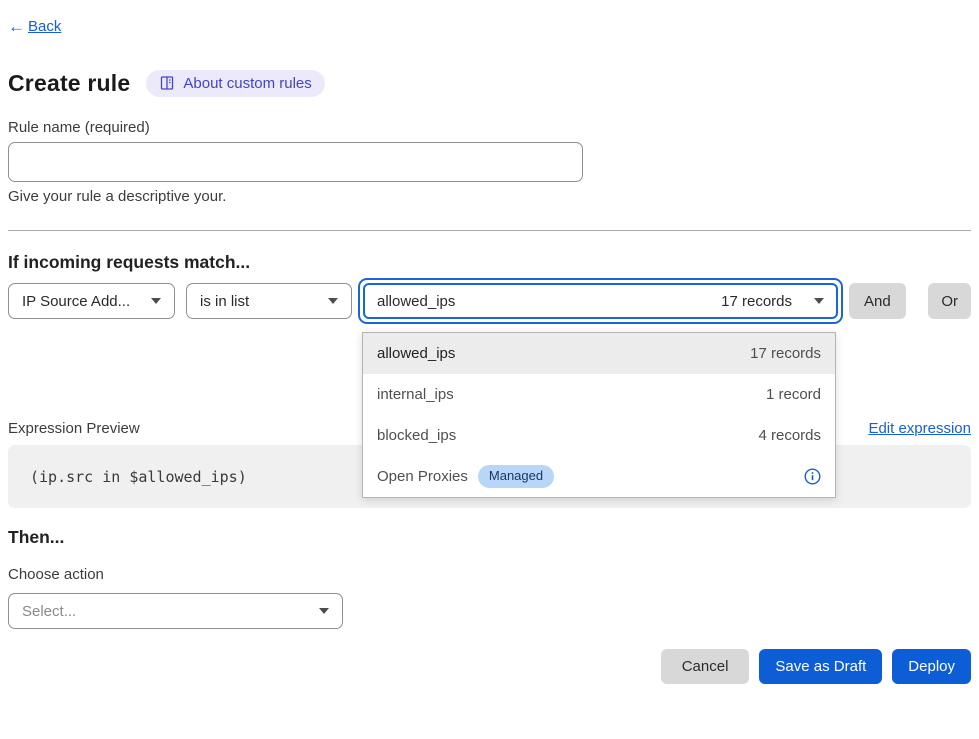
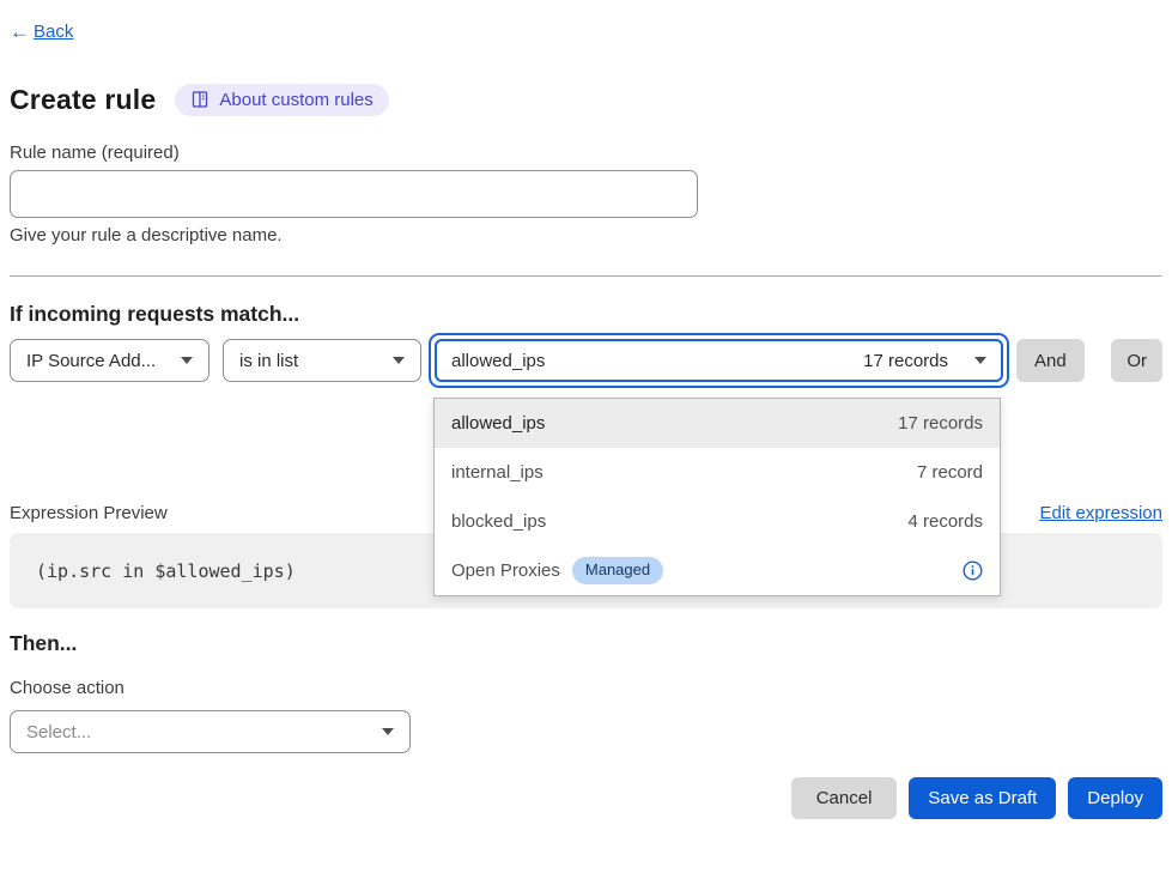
  ←
  Back
  Create rule
  About custom rules
  Rule name (required)
- Give your rule a descriptive your.
+ Give your rule a descriptive name.
  If incoming requests match...
  IP Source Add...
  is in list
  allowed_ips
  17 records
  allowed_ips
  17 records
  internal_ips
- 1 record
+ 7 record
  blocked_ips
  4 records
  Open Proxies
  Managed
  And
  Or
  Expression Preview
  Edit expression
  (ip.src in $allowed_ips)
  Then...
  Choose action
  Select...
  Cancel
  Save as Draft
  Deploy
